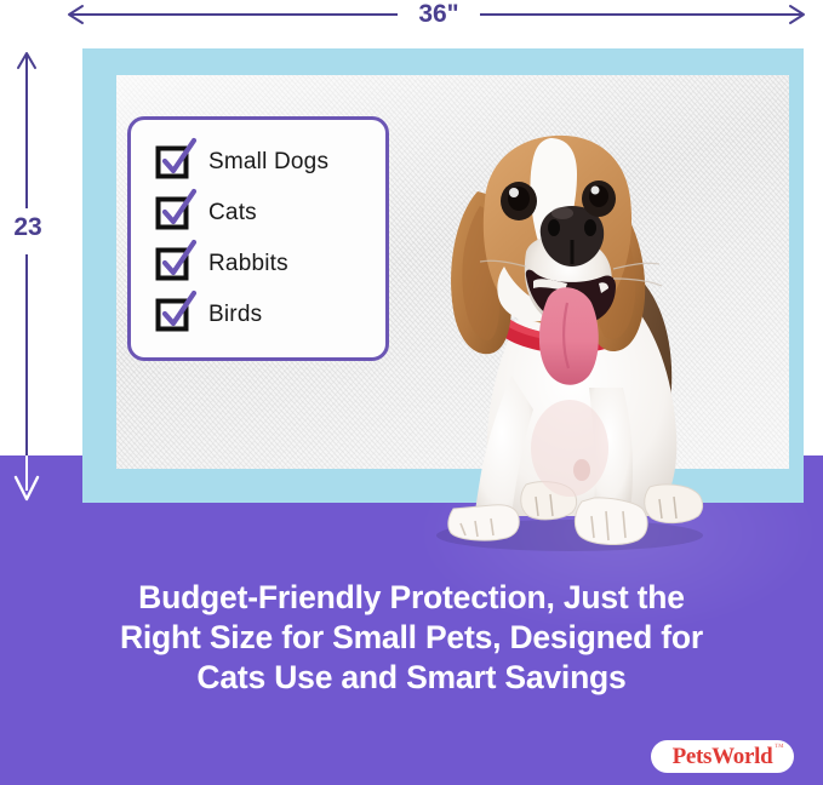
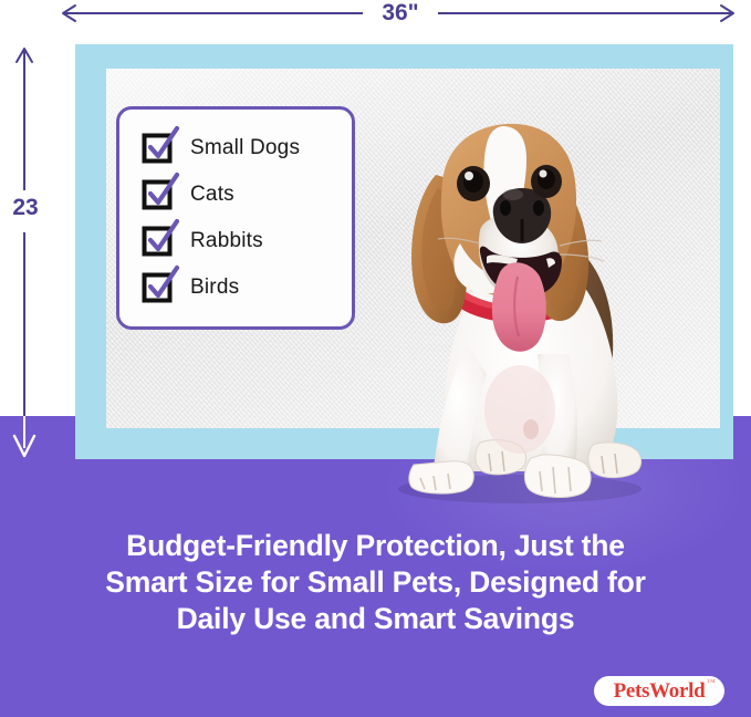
  Small Dogs
  Cats
  Rabbits
  Birds
  36"
  23
  Budget-Friendly Protection, Just the
- Right Size for Small Pets, Designed for
+ Smart Size for Small Pets, Designed for
- Cats Use and Smart Savings
+ Daily Use and Smart Savings
  PetsWorld
  ™
